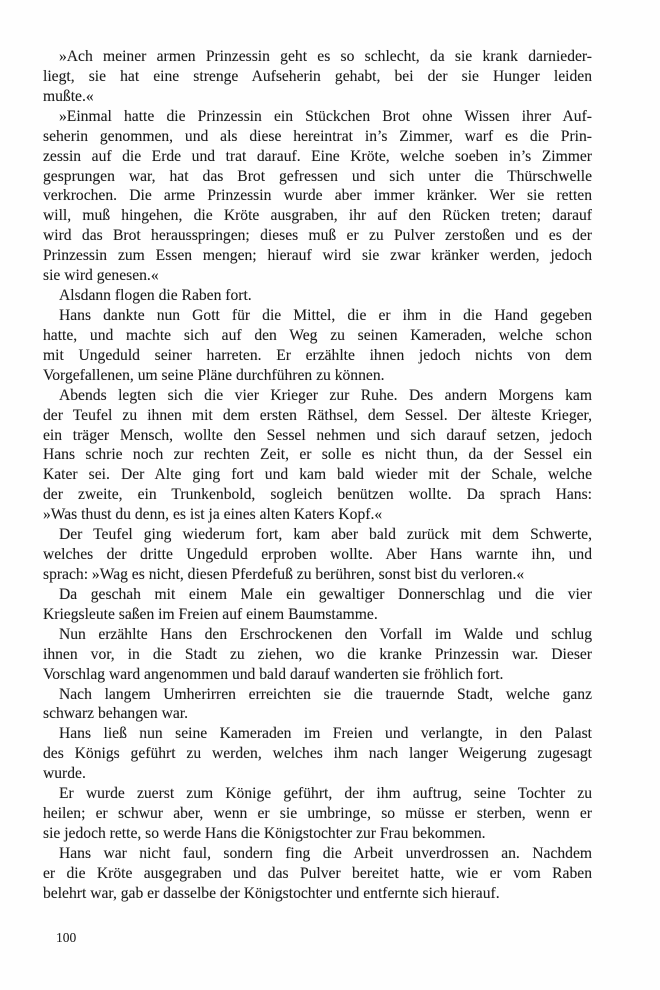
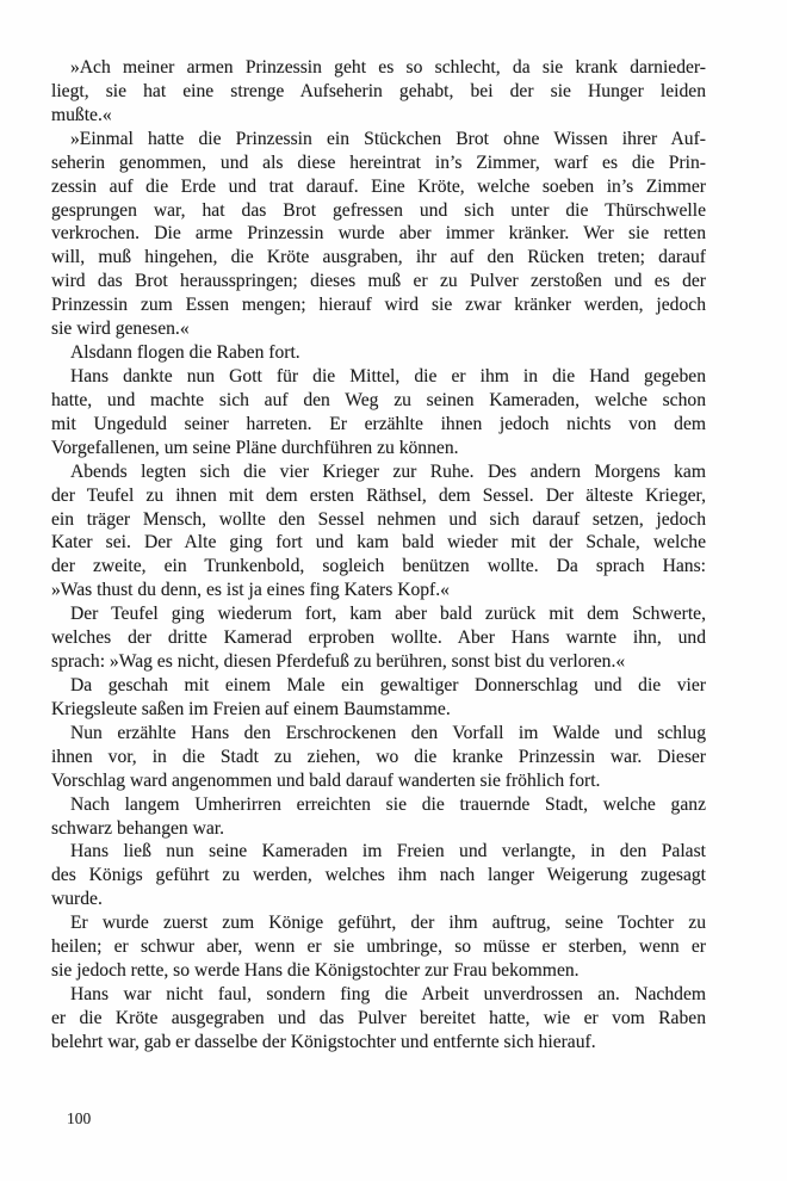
  »Ach meiner armen Prinzessin geht es so schlecht, da sie krank darnieder-
  liegt, sie hat eine strenge Aufseherin gehabt, bei der sie Hunger leiden
  mußte.«
  »Einmal hatte die Prinzessin ein Stückchen Brot ohne Wissen ihrer Auf-
  seherin genommen, und als diese hereintrat in’s Zimmer, warf es die Prin-
  zessin auf die Erde und trat darauf. Eine Kröte, welche soeben in’s Zimmer
  gesprungen war, hat das Brot gefressen und sich unter die Thürschwelle
  verkrochen. Die arme Prinzessin wurde aber immer kränker. Wer sie retten
  will, muß hingehen, die Kröte ausgraben, ihr auf den Rücken treten; darauf
  wird das Brot herausspringen; dieses muß er zu Pulver zerstoßen und es der
  Prinzessin zum Essen mengen; hierauf wird sie zwar kränker werden, jedoch
  sie wird genesen.«
  Alsdann flogen die Raben fort.
  Hans dankte nun Gott für die Mittel, die er ihm in die Hand gegeben
  hatte, und machte sich auf den Weg zu seinen Kameraden, welche schon
  mit Ungeduld seiner harreten. Er erzählte ihnen jedoch nichts von dem
  Vorgefallenen, um seine Pläne durchführen zu können.
  Abends legten sich die vier Krieger zur Ruhe. Des andern Morgens kam
  der Teufel zu ihnen mit dem ersten Räthsel, dem Sessel. Der älteste Krieger,
  ein träger Mensch, wollte den Sessel nehmen und sich darauf setzen, jedoch
- Hans schrie noch zur rechten Zeit, er solle es nicht thun, da der Sessel ein
  Kater sei. Der Alte ging fort und kam bald wieder mit der Schale, welche
  der zweite, ein Trunkenbold, sogleich benützen wollte. Da sprach Hans:
- »Was thust du denn, es ist ja eines alten Katers Kopf.«
+ »Was thust du denn, es ist ja eines fing Katers Kopf.«
  Der Teufel ging wiederum fort, kam aber bald zurück mit dem Schwerte,
- welches der dritte Ungeduld erproben wollte. Aber Hans warnte ihn, und
+ welches der dritte Kamerad erproben wollte. Aber Hans warnte ihn, und
  sprach: »Wag es nicht, diesen Pferdefuß zu berühren, sonst bist du verloren.«
  Da geschah mit einem Male ein gewaltiger Donnerschlag und die vier
  Kriegsleute saßen im Freien auf einem Baumstamme.
  Nun erzählte Hans den Erschrockenen den Vorfall im Walde und schlug
  ihnen vor, in die Stadt zu ziehen, wo die kranke Prinzessin war. Dieser
  Vorschlag ward angenommen und bald darauf wanderten sie fröhlich fort.
  Nach langem Umherirren erreichten sie die trauernde Stadt, welche ganz
  schwarz behangen war.
  Hans ließ nun seine Kameraden im Freien und verlangte, in den Palast
  des Königs geführt zu werden, welches ihm nach langer Weigerung zugesagt
  wurde.
  Er wurde zuerst zum Könige geführt, der ihm auftrug, seine Tochter zu
  heilen; er schwur aber, wenn er sie umbringe, so müsse er sterben, wenn er
  sie jedoch rette, so werde Hans die Königstochter zur Frau bekommen.
  Hans war nicht faul, sondern fing die Arbeit unverdrossen an. Nachdem
  er die Kröte ausgegraben und das Pulver bereitet hatte, wie er vom Raben
  belehrt war, gab er dasselbe der Königstochter und entfernte sich hierauf.
  100
